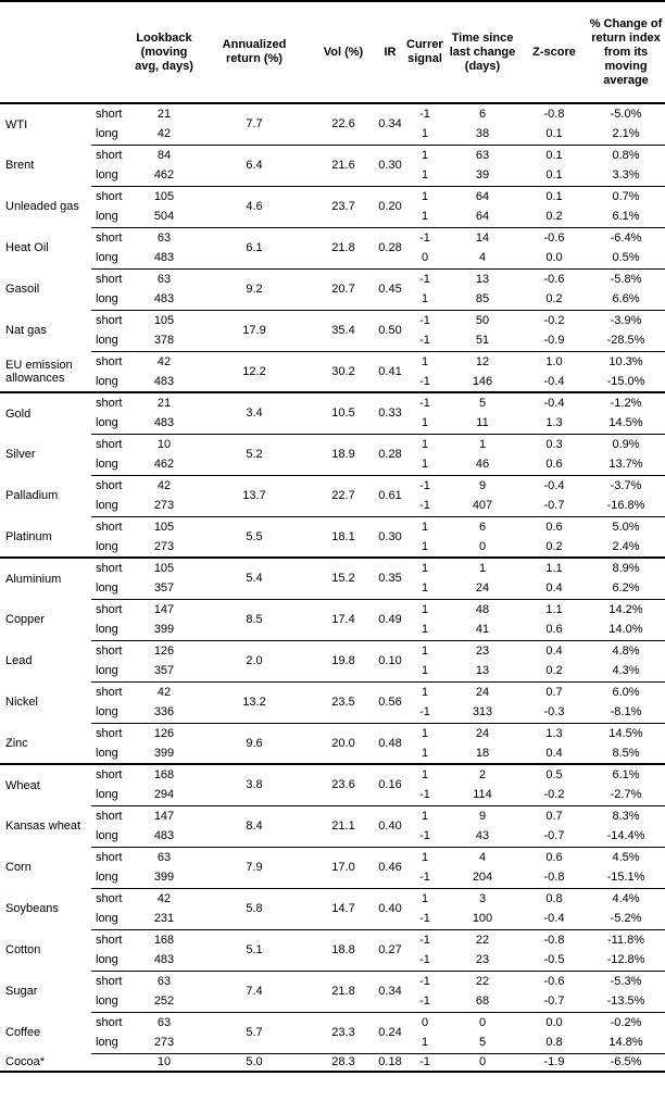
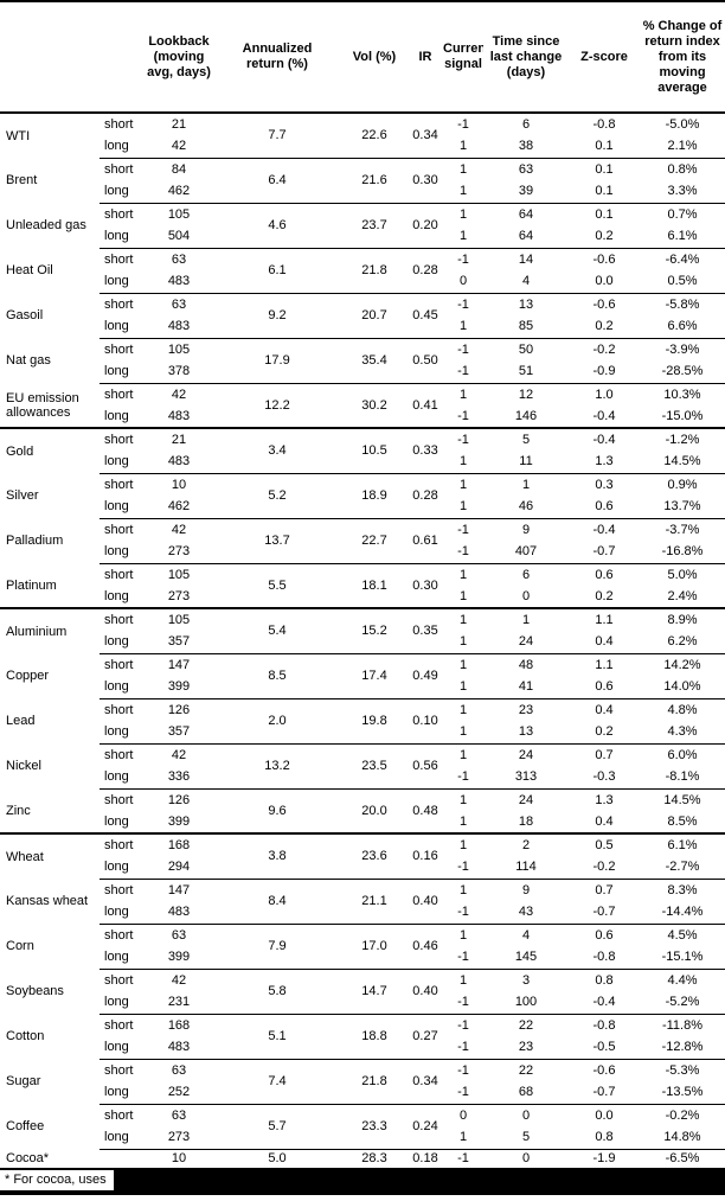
  		Lookback (moving avg, days)	Annualized return (%)	Vol (%)	IR	Curren signal	Time since last change (days)	Z-score	% Change of return index from its moving average
  WTI	short	21	7.7	22.6	0.34	-1	6	-0.8	-5.0%
  long	42	1	38	0.1	2.1%
  Brent	short	84	6.4	21.6	0.30	1	63	0.1	0.8%
  long	462	1	39	0.1	3.3%
  Unleaded gas	short	105	4.6	23.7	0.20	1	64	0.1	0.7%
  long	504	1	64	0.2	6.1%
  Heat Oil	short	63	6.1	21.8	0.28	-1	14	-0.6	-6.4%
  long	483	0	4	0.0	0.5%
  Gasoil	short	63	9.2	20.7	0.45	-1	13	-0.6	-5.8%
  long	483	1	85	0.2	6.6%
  Nat gas	short	105	17.9	35.4	0.50	-1	50	-0.2	-3.9%
  long	378	-1	51	-0.9	-28.5%
  EU emission allowances	short	42	12.2	30.2	0.41	1	12	1.0	10.3%
  long	483	-1	146	-0.4	-15.0%
  Gold	short	21	3.4	10.5	0.33	-1	5	-0.4	-1.2%
  long	483	1	11	1.3	14.5%
  Silver	short	10	5.2	18.9	0.28	1	1	0.3	0.9%
  long	462	1	46	0.6	13.7%
  Palladium	short	42	13.7	22.7	0.61	-1	9	-0.4	-3.7%
  long	273	-1	407	-0.7	-16.8%
  Platinum	short	105	5.5	18.1	0.30	1	6	0.6	5.0%
  long	273	1	0	0.2	2.4%
  Aluminium	short	105	5.4	15.2	0.35	1	1	1.1	8.9%
  long	357	1	24	0.4	6.2%
  Copper	short	147	8.5	17.4	0.49	1	48	1.1	14.2%
  long	399	1	41	0.6	14.0%
  Lead	short	126	2.0	19.8	0.10	1	23	0.4	4.8%
  long	357	1	13	0.2	4.3%
  Nickel	short	42	13.2	23.5	0.56	1	24	0.7	6.0%
  long	336	-1	313	-0.3	-8.1%
  Zinc	short	126	9.6	20.0	0.48	1	24	1.3	14.5%
  long	399	1	18	0.4	8.5%
  Wheat	short	168	3.8	23.6	0.16	1	2	0.5	6.1%
  long	294	-1	114	-0.2	-2.7%
  Kansas wheat	short	147	8.4	21.1	0.40	1	9	0.7	8.3%
  long	483	-1	43	-0.7	-14.4%
  Corn	short	63	7.9	17.0	0.46	1	4	0.6	4.5%
- long	399	-1	204	-0.8	-15.1%
+ long	399	-1	145	-0.8	-15.1%
  Soybeans	short	42	5.8	14.7	0.40	1	3	0.8	4.4%
  long	231	-1	100	-0.4	-5.2%
  Cotton	short	168	5.1	18.8	0.27	-1	22	-0.8	-11.8%
  long	483	-1	23	-0.5	-12.8%
  Sugar	short	63	7.4	21.8	0.34	-1	22	-0.6	-5.3%
  long	252	-1	68	-0.7	-13.5%
  Coffee	short	63	5.7	23.3	0.24	0	0	0.0	-0.2%
  long	273	1	5	0.8	14.8%
  Cocoa*		10	5.0	28.3	0.18	-1	0	-1.9	-6.5%
+ * For cocoa, uses
